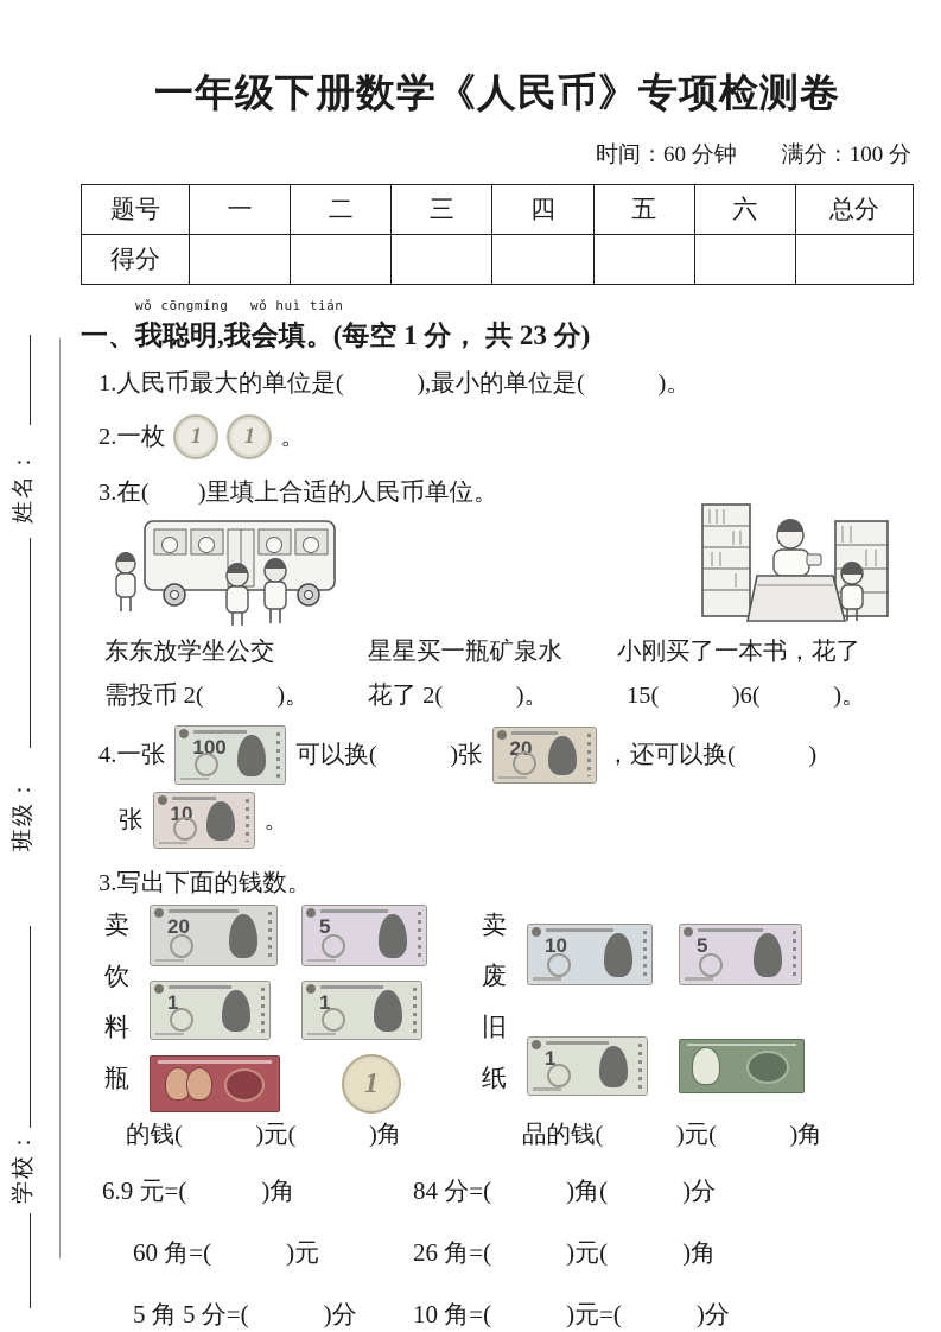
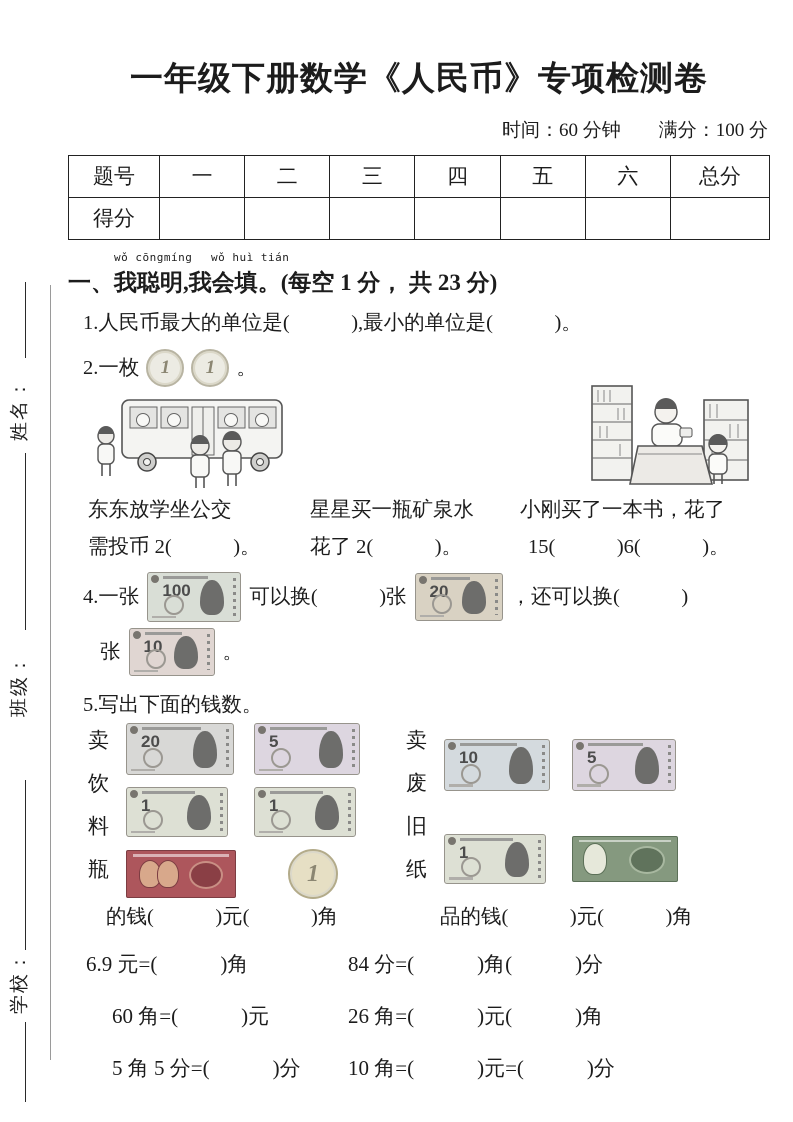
  一年级下册数学《人民币》专项检测卷
  时间：60 分钟 满分：100 分
  题号	一	二	三	四	五	六	总分
  得分
  wǒ cōngmíng wǒ huì tián
  一、我聪明,我会填。(每空 1 分， 共 23 分)
  1.人民币最大的单位是( ),最小的单位是( )。
  2.一枚
  1
  1
  。
- 3.在( )里填上合适的人民币单位。
  东东放学坐公交
  需投币 2( )。
  星星买一瓶矿泉水
  花了 2( )。
  小刚买了一本书，花了
  15( )6( )。
  4.一张
  100
  可以换( )张
  20
  ，还可以换( )
  张
  10
  。
- 3.写出下面的钱数。
+ 5.写出下面的钱数。
  卖
  饮
  料
  瓶
  20
  5
  1
  1
  1
  卖
  废
  旧
  纸
  10
  5
  1
  的钱( )元( )角
  品的钱( )元( )角
  6.9 元=( )角
  84 分=( )角( )分
  60 角=( )元
  26 角=( )元( )角
  5 角 5 分=( )分
  10 角=( )元=( )分
